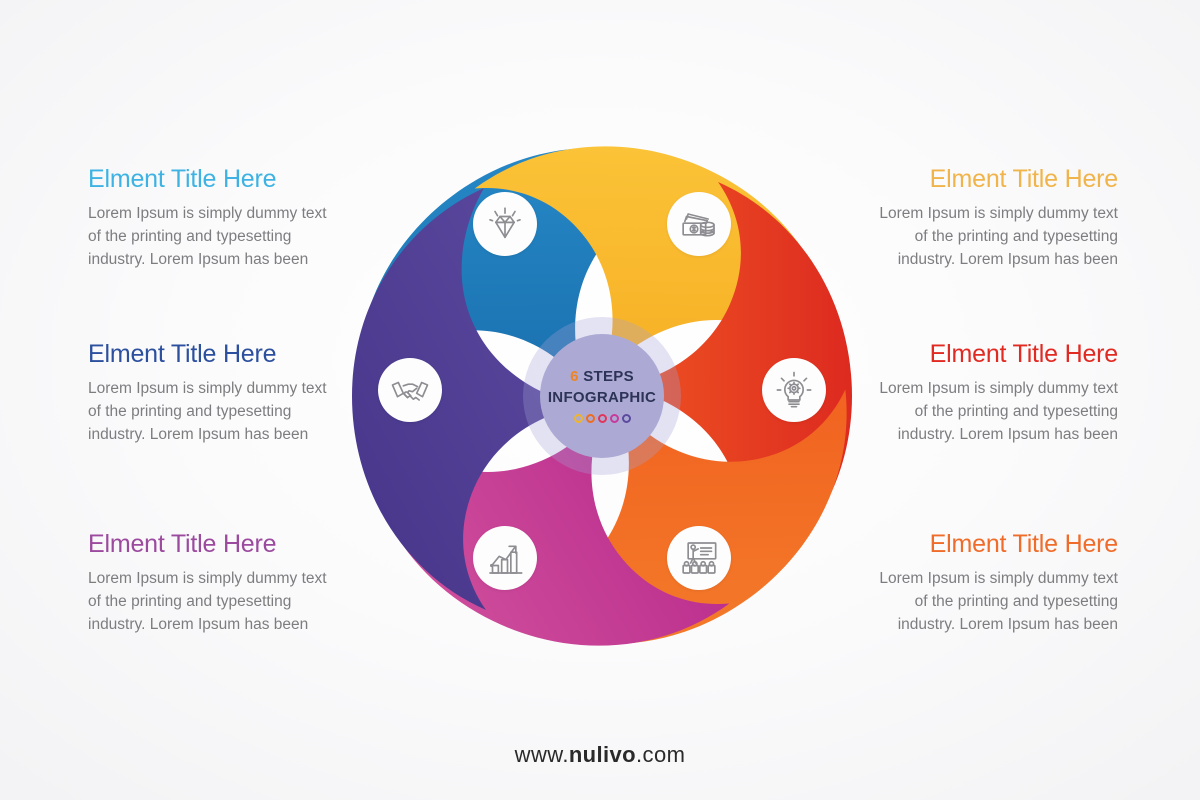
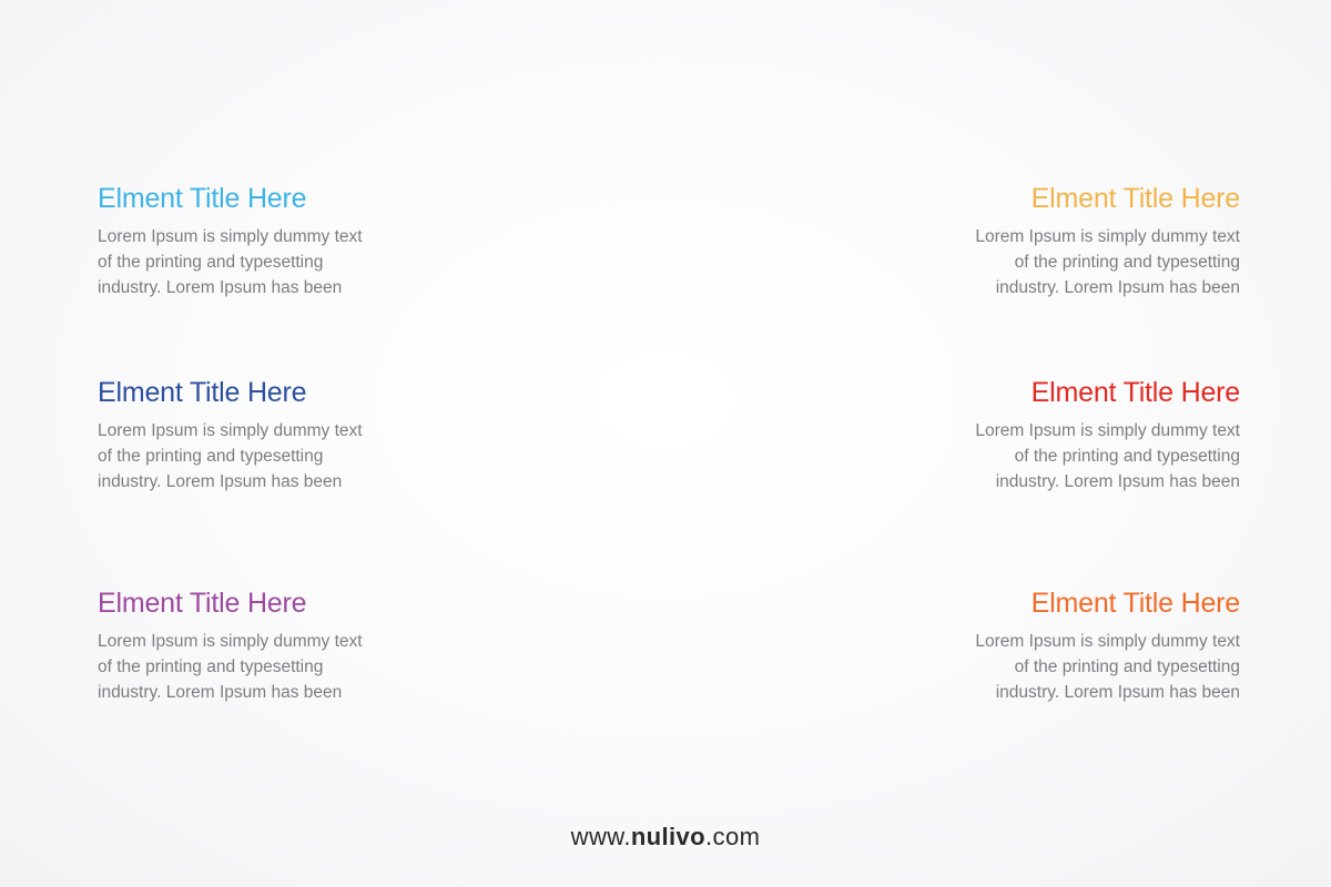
  Elment Title Here
  Lorem Ipsum is simply dummy text of the printing and typesetting industry. Lorem Ipsum has been
  Elment Title Here
  Lorem Ipsum is simply dummy text of the printing and typesetting industry. Lorem Ipsum has been
  Elment Title Here
  Lorem Ipsum is simply dummy text of the printing and typesetting industry. Lorem Ipsum has been
  Elment Title Here
  Lorem Ipsum is simply dummy text of the printing and typesetting industry. Lorem Ipsum has been
  Elment Title Here
  Lorem Ipsum is simply dummy text of the printing and typesetting industry. Lorem Ipsum has been
  Elment Title Here
  Lorem Ipsum is simply dummy text of the printing and typesetting industry. Lorem Ipsum has been
- 6 STEPS
- INFOGRAPHIC
  www.nulivo.com
